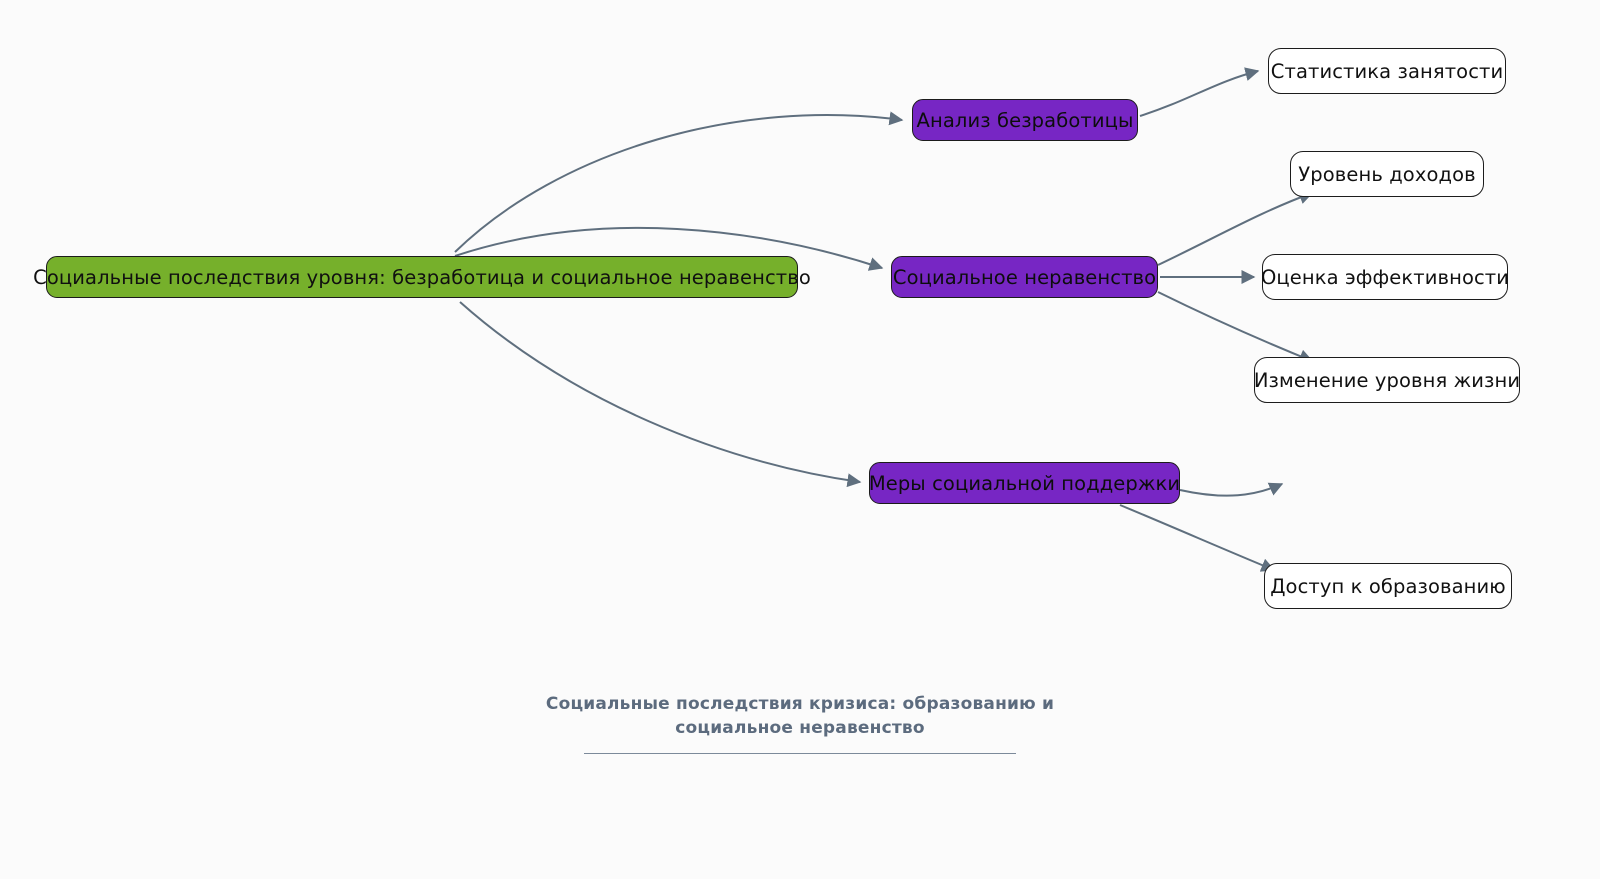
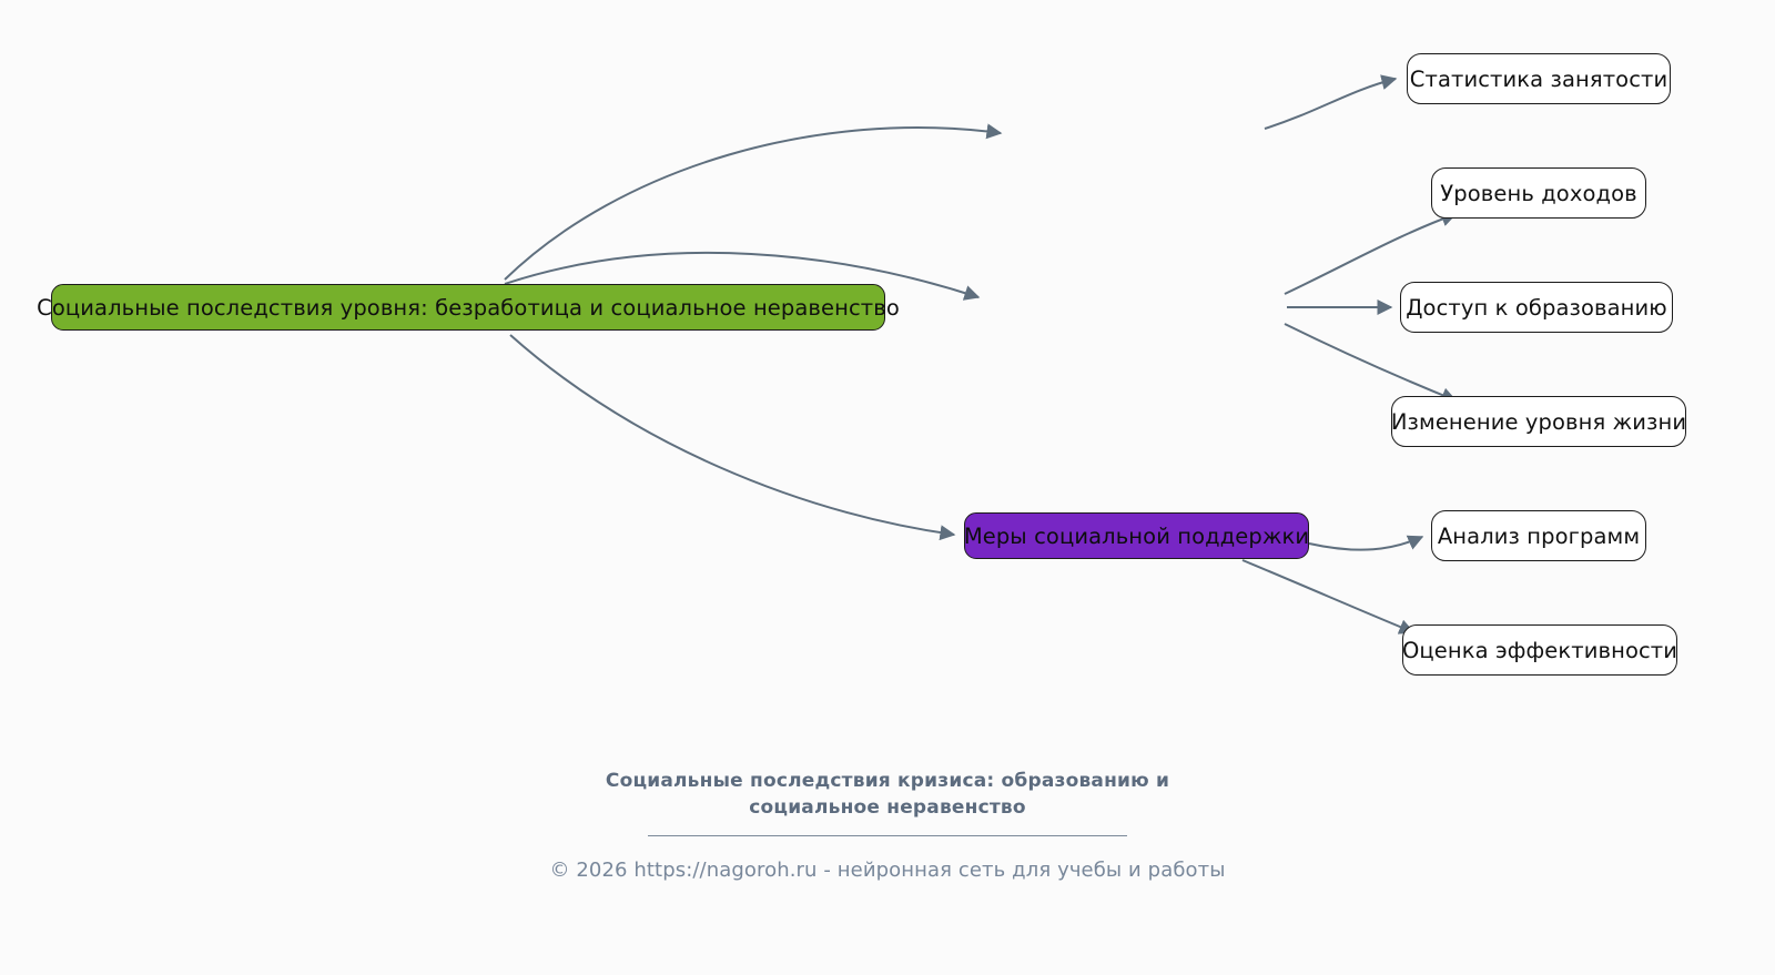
  Социальные последствия уровня: безработица и социальное неравенство
- Анализ безработицы
- Социальное неравенство
  Меры социальной поддержки
  Статистика занятости
  Уровень доходов
- Оценка эффективности
+ Доступ к образованию
  Изменение уровня жизни
+ Анализ программ
- Доступ к образованию
+ Оценка эффективности
  Социальные последствия кризиса: образованию и
  социальное неравенство
+ © 2026 https://nagoroh.ru - нейронная сеть для учебы и работы
